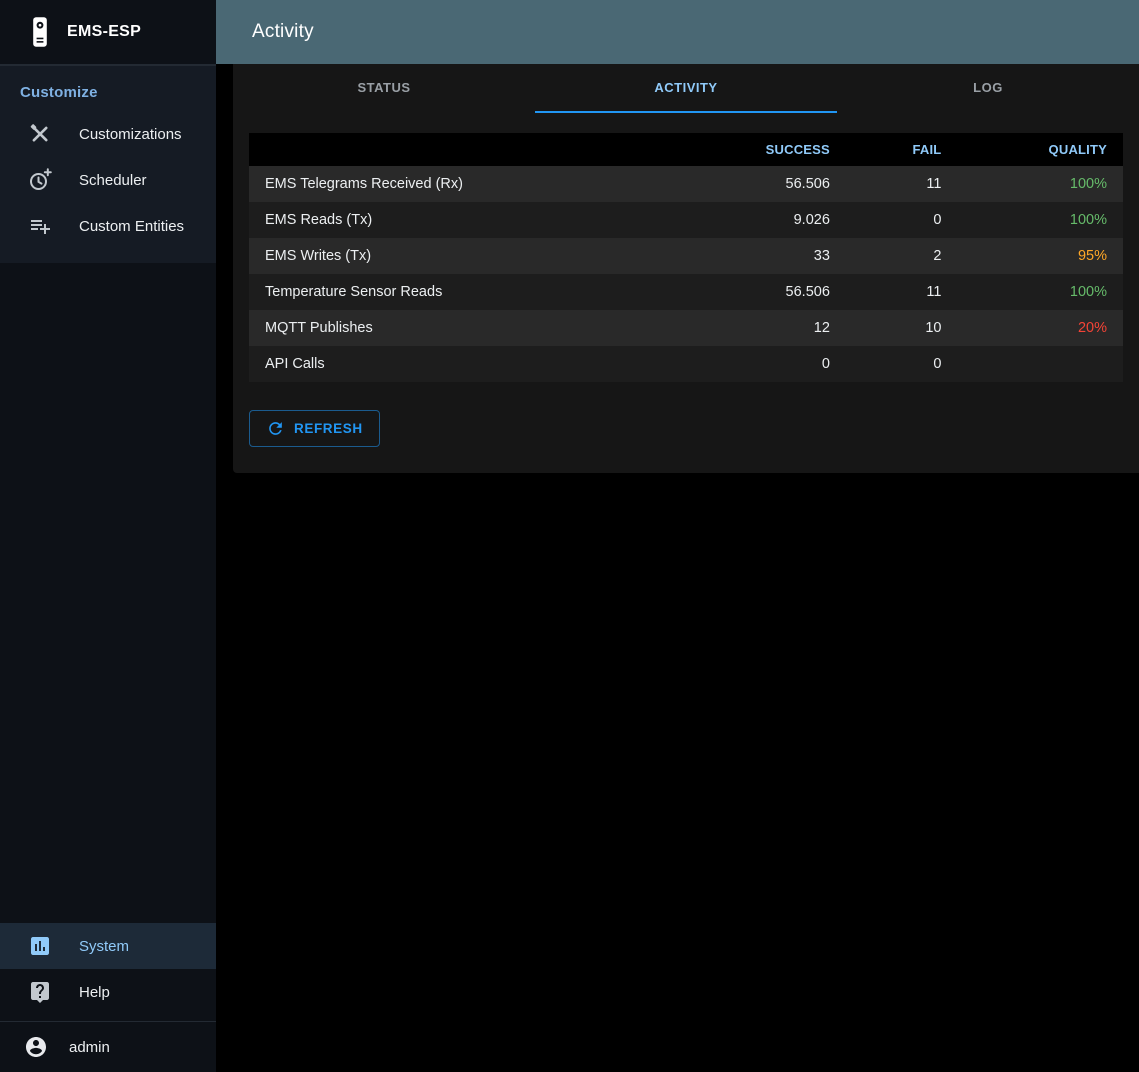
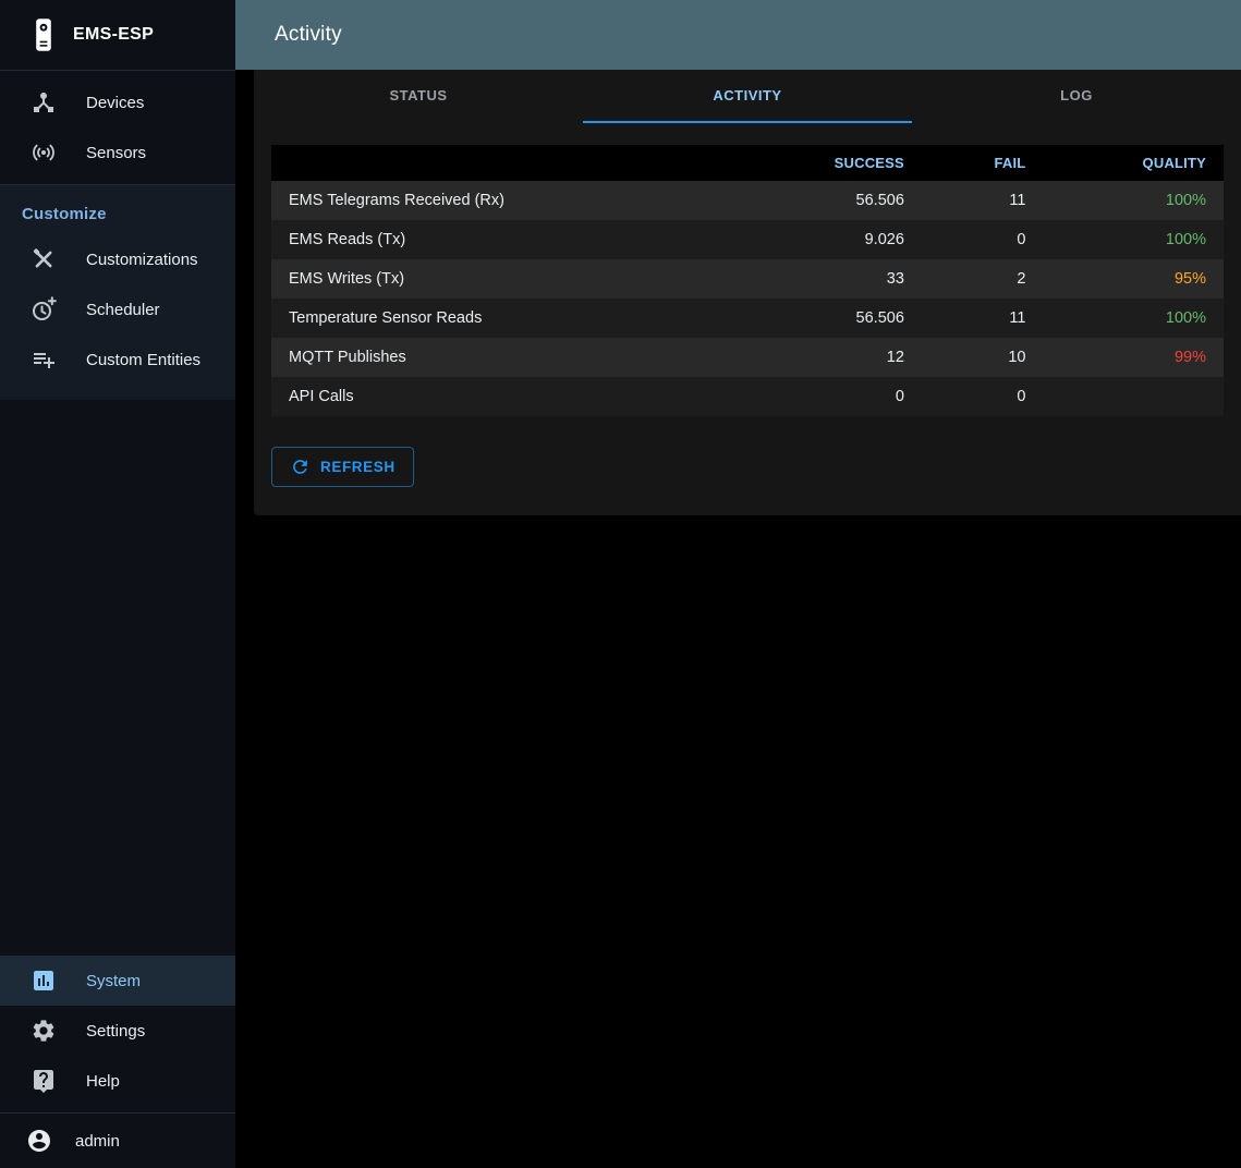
  EMS-ESP
+ Devices
+ Sensors
  Customize
  Customizations
  Scheduler
  Custom Entities
  System
+ Settings
  Help
  admin
  Activity
  STATUS
  ACTIVITY
  LOG
  	SUCCESS	FAIL	QUALITY
  EMS Telegrams Received (Rx)	56.506	11	100%
  EMS Reads (Tx)	9.026	0	100%
  EMS Writes (Tx)	33	2	95%
  Temperature Sensor Reads	56.506	11	100%
- MQTT Publishes	12	10	20%
+ MQTT Publishes	12	10	99%
  API Calls	0	0
  REFRESH
